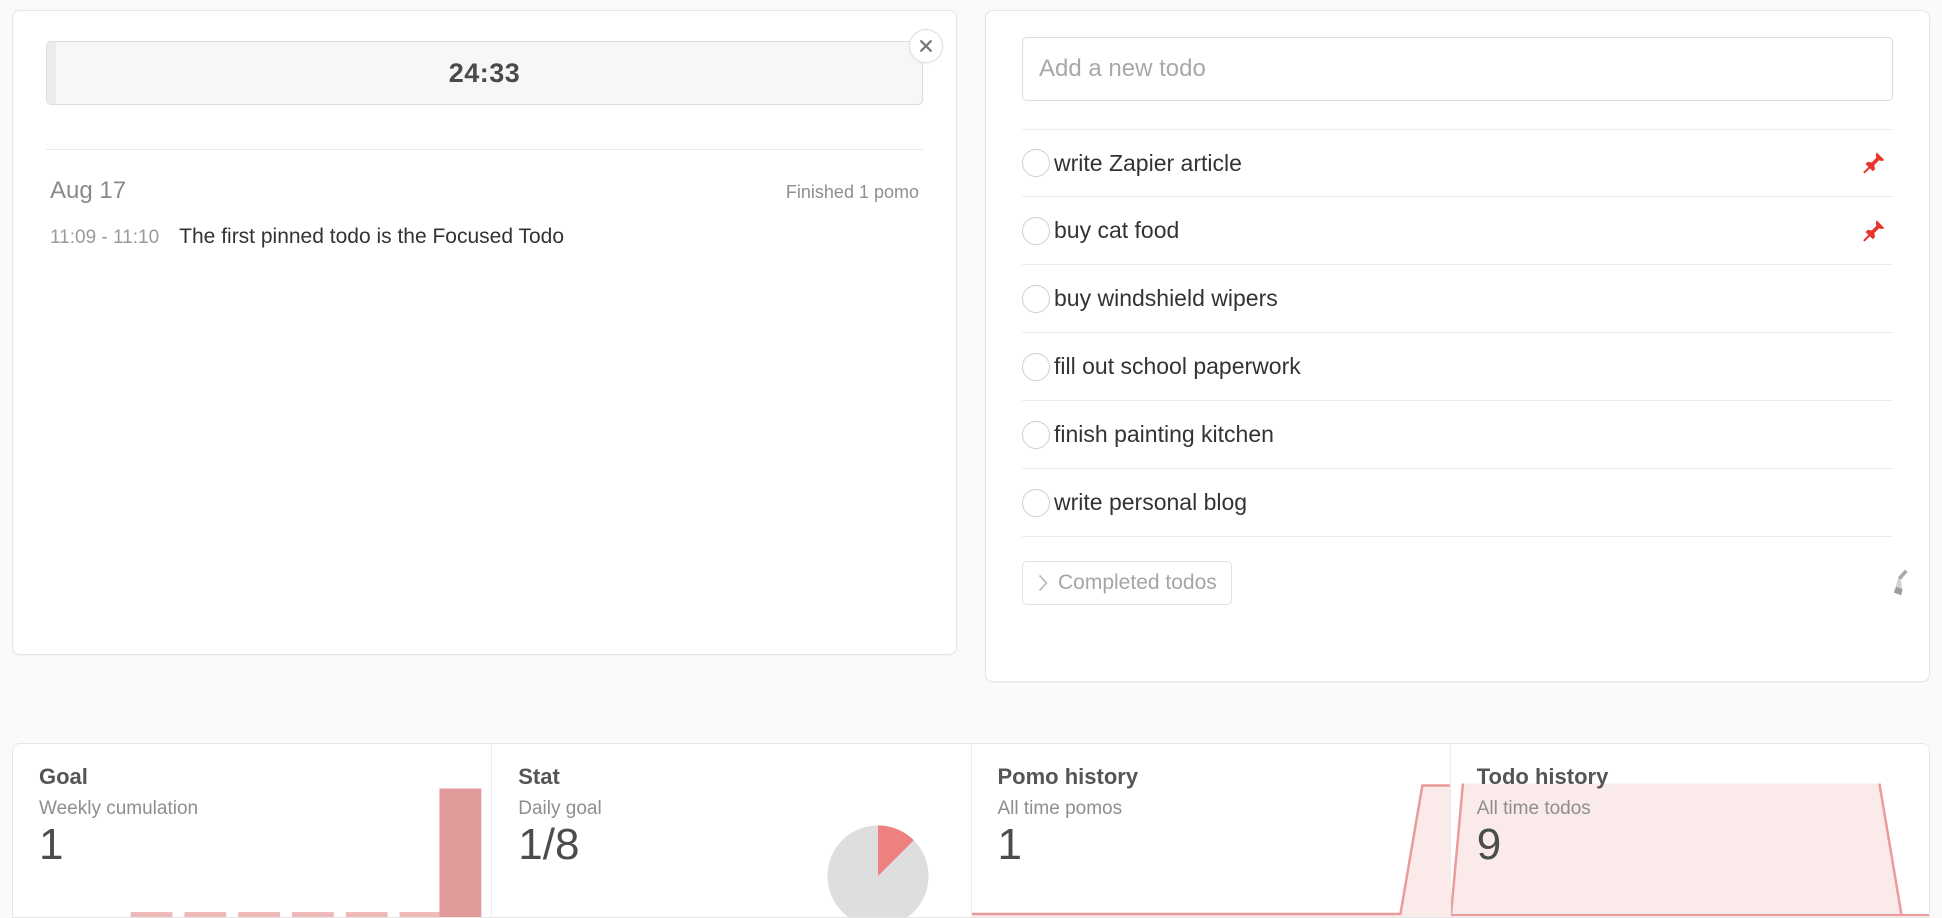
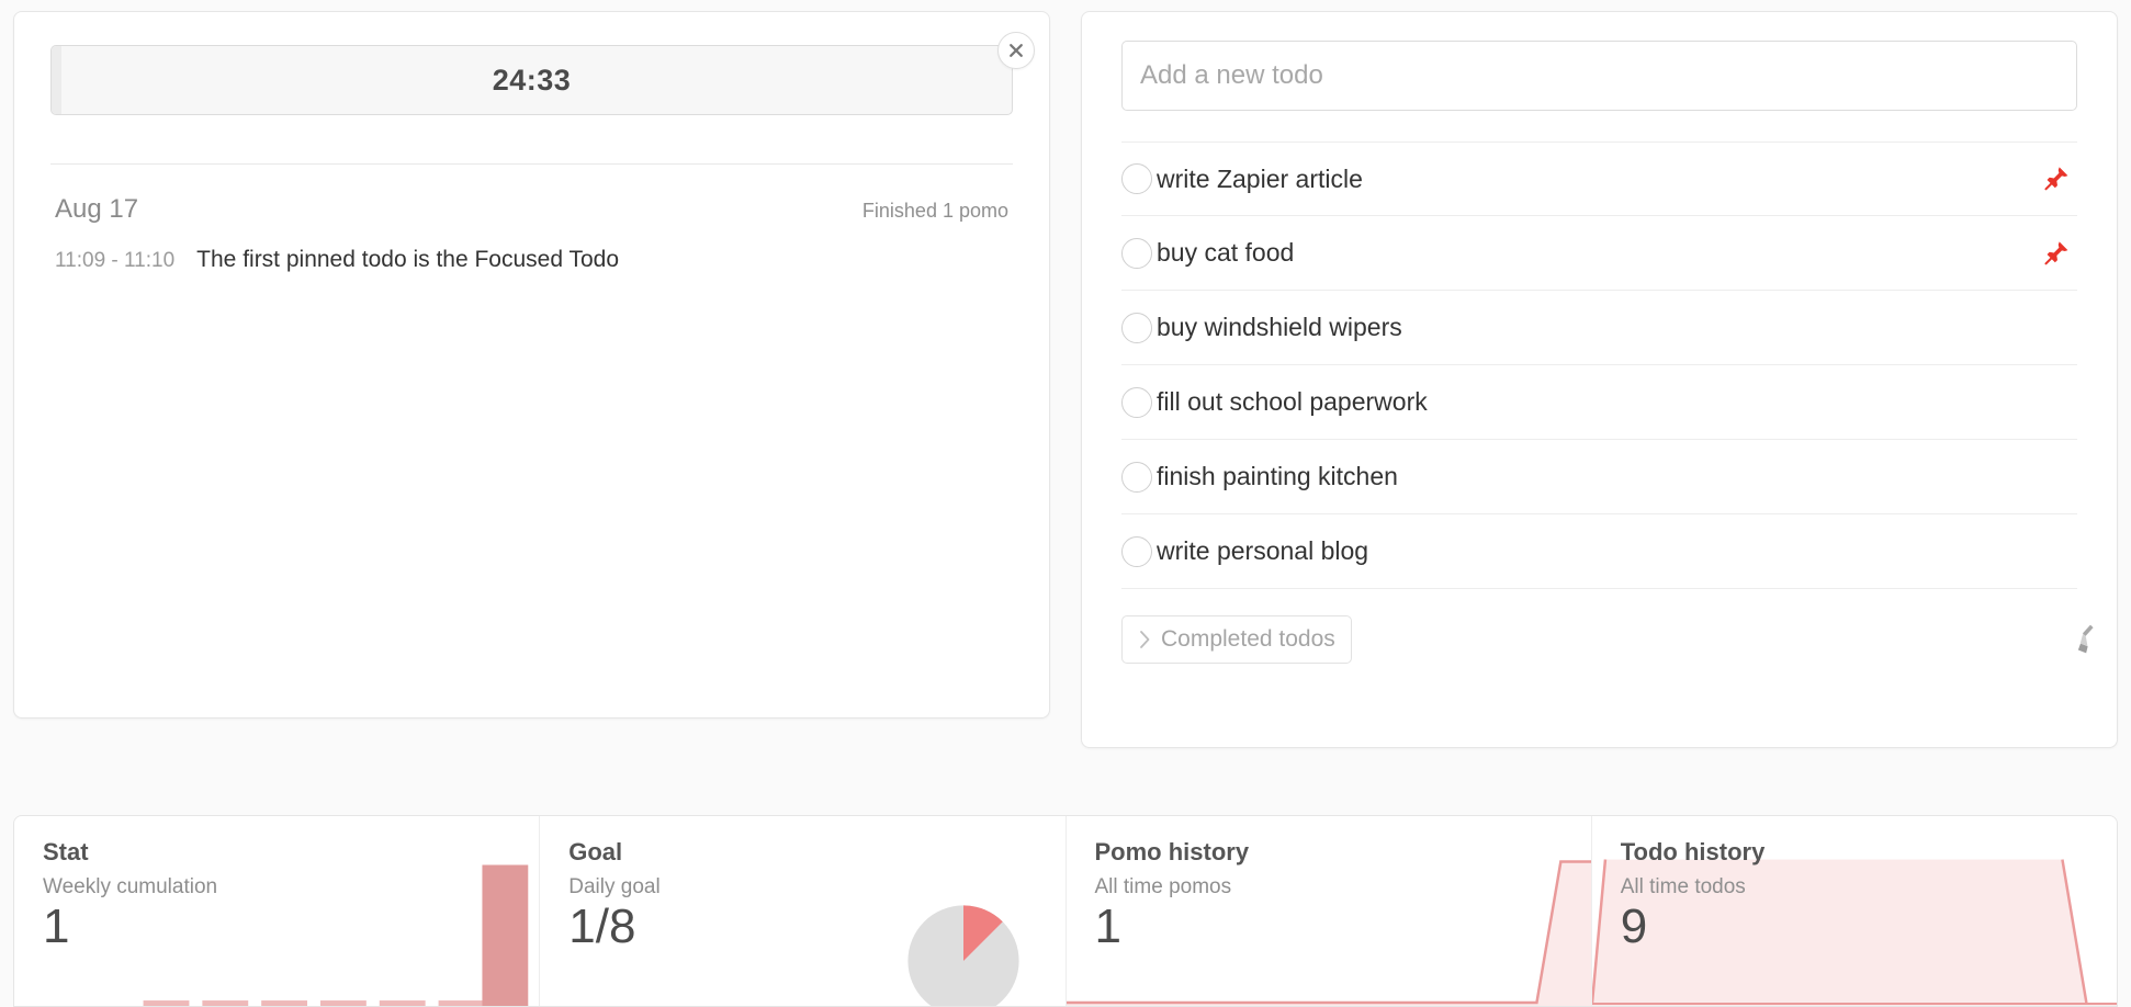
  24:33
  Aug 17
  Finished 1 pomo
  11:09 - 11:10
  The first pinned todo is the Focused Todo
  Add a new todo
  write Zapier article
  buy cat food
  buy windshield wipers
  fill out school paperwork
  finish painting kitchen
  write personal blog
  Completed todos
- Goal
+ Stat
  Weekly cumulation
  1
- Stat
+ Goal
  Daily goal
  1/8
  Pomo history
  All time pomos
  1
  Todo history
  All time todos
  9
